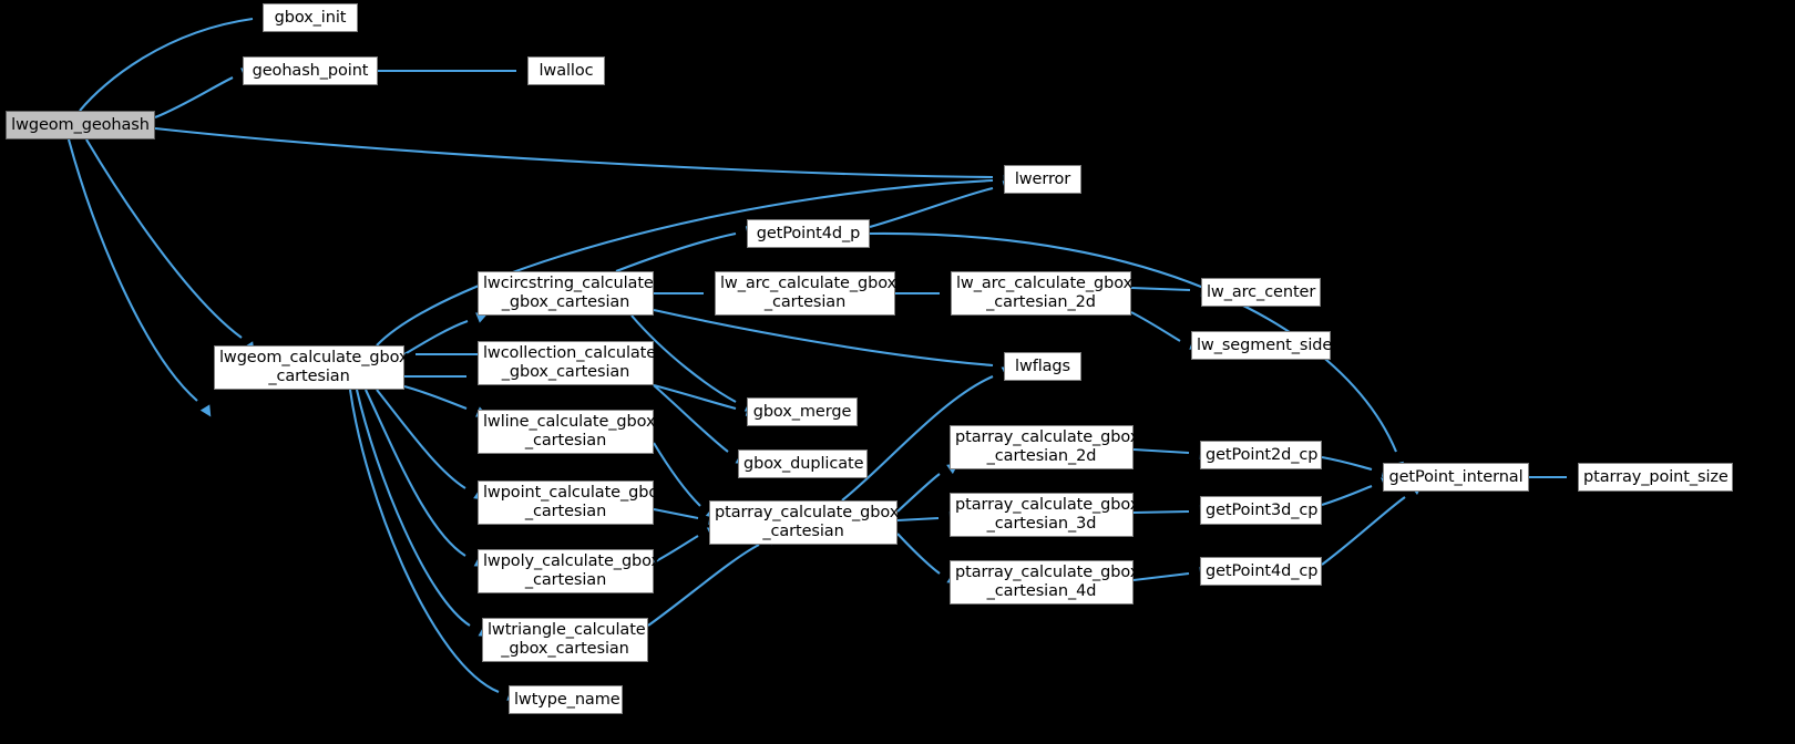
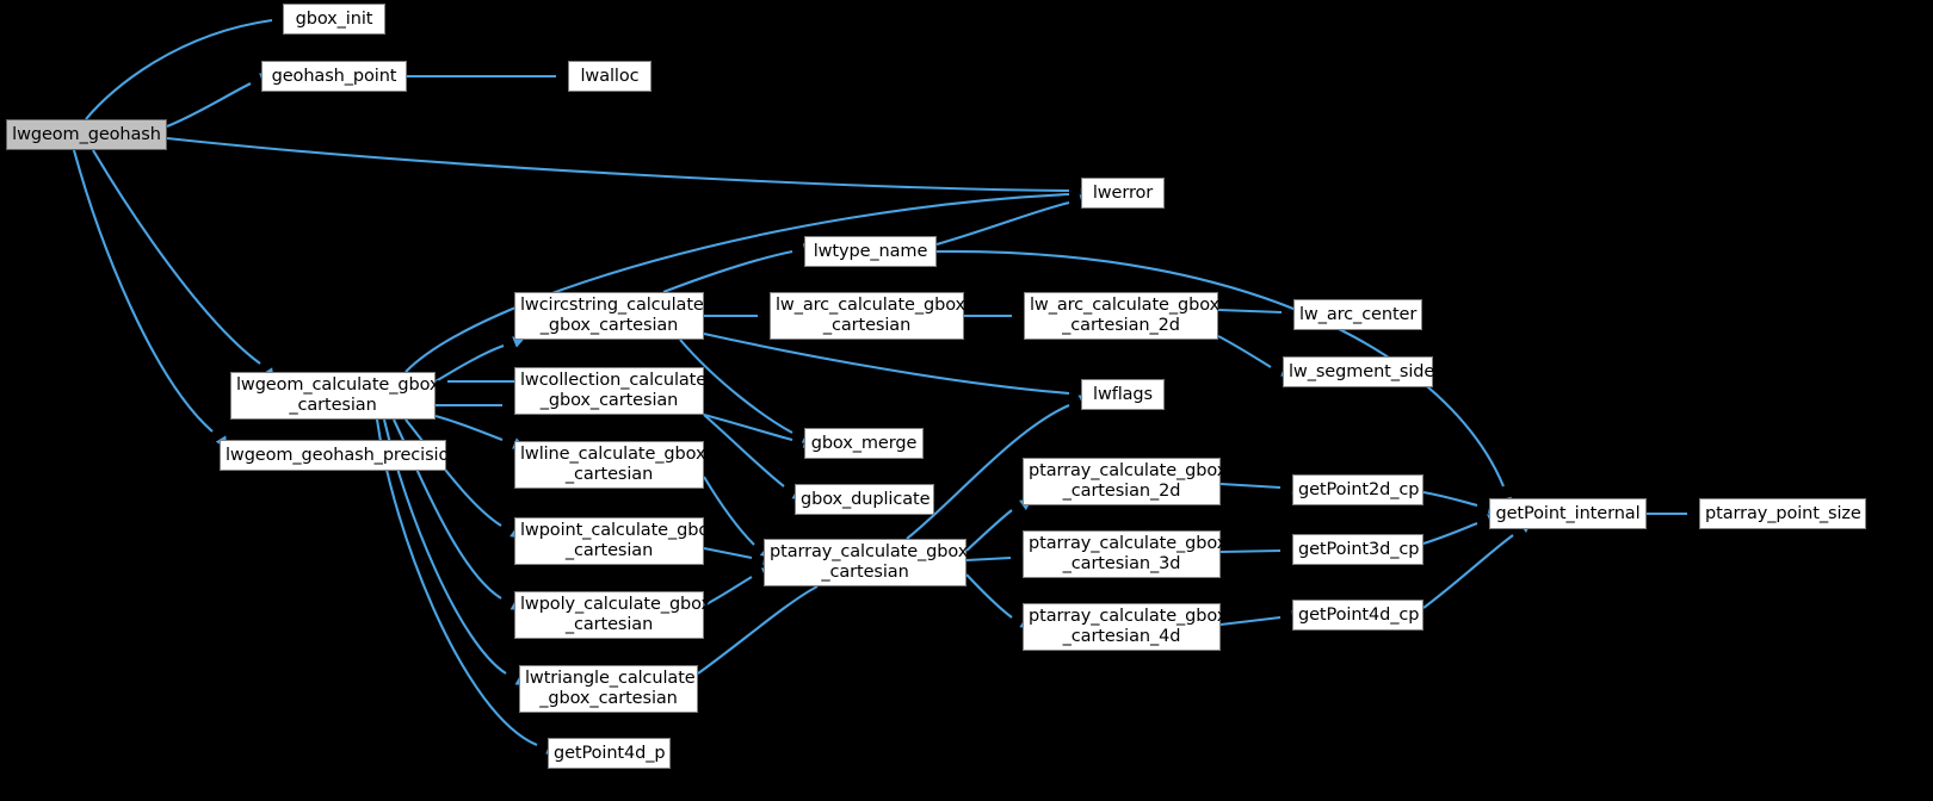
  lwgeom_geohash
  gbox_init
  geohash_point
  lwalloc
  lwerror
- getPoint4d_p
+ lwtype_name
  lwcircstring_calculate
  _gbox_cartesian
  lw_arc_calculate_gbox
  _cartesian
  lw_arc_calculate_gbox
  _cartesian_2d
  lw_arc_center
  lw_segment_side
  lwgeom_calculate_gbox
  _cartesian
  lwcollection_calculate
  _gbox_cartesian
  lwflags
  lwline_calculate_gbox
  _cartesian
  gbox_merge
+ lwgeom_geohash_precision
  gbox_duplicate
  ptarray_calculate_gbox
  _cartesian_2d
  getPoint2d_cp
  lwpoint_calculate_gbox
  _cartesian
  ptarray_calculate_gbox
  _cartesian
  ptarray_calculate_gbox
  _cartesian_3d
  getPoint3d_cp
  getPoint_internal
  ptarray_point_size
  lwpoly_calculate_gbox
  _cartesian
  ptarray_calculate_gbox
  _cartesian_4d
  getPoint4d_cp
  lwtriangle_calculate
  _gbox_cartesian
- lwtype_name
+ getPoint4d_p
